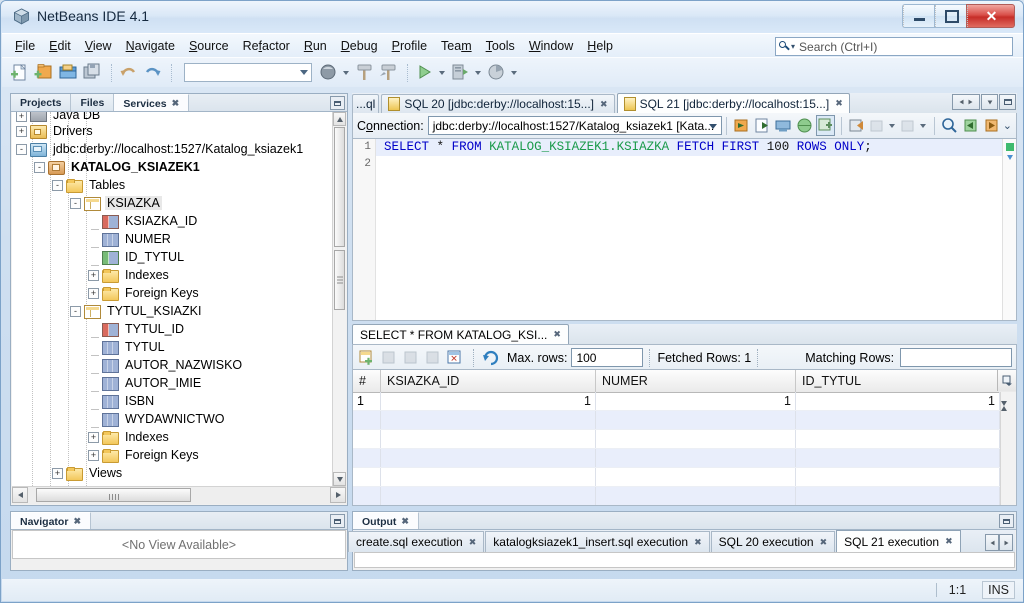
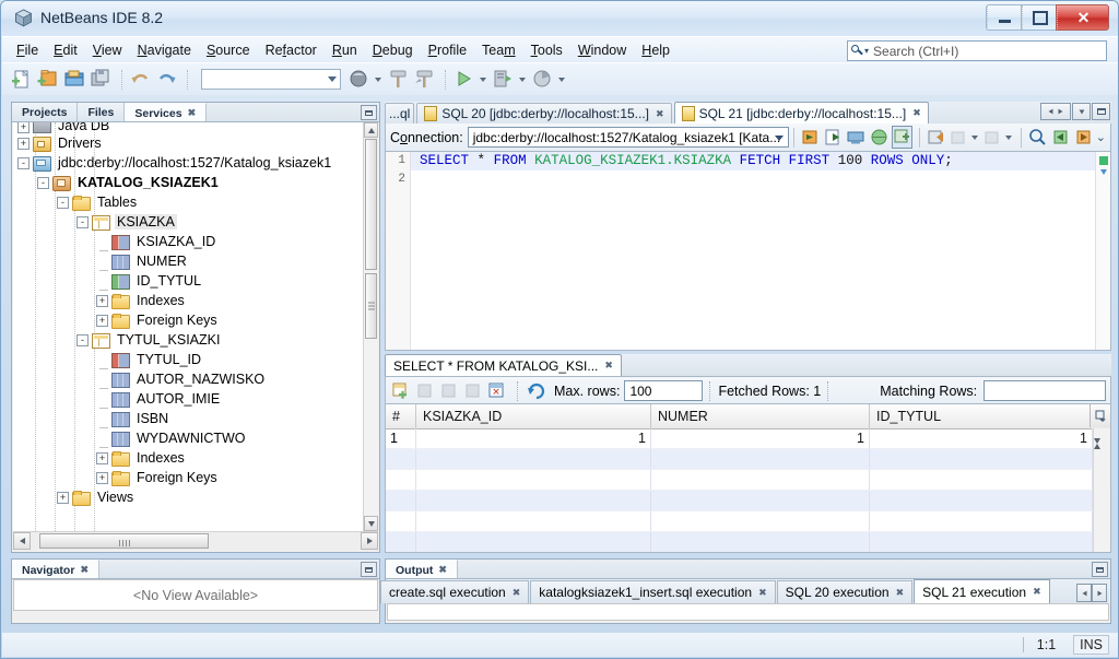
- NetBeans IDE 4.1
+ NetBeans IDE 8.2
  ✕
  File
  Edit
  View
  Navigate
  Source
  Refactor
  Run
  Debug
  Profile
  Team
  Tools
  Window
  Help
  ▾
  Search (Ctrl+I)
  Projects
  Files
  Services
  ✖
  +
  Java DB
  +
  Drivers
  -
  jdbc:derby://localhost:1527/Katalog_ksiazek1
  -
  KATALOG_KSIAZEK1
  -
  Tables
  -
  KSIAZKA
  KSIAZKA_ID
  NUMER
  ID_TYTUL
  +
  Indexes
  +
  Foreign Keys
  -
  TYTUL_KSIAZKI
  TYTUL_ID
- TYTUL
  AUTOR_NAZWISKO
  AUTOR_IMIE
  ISBN
  WYDAWNICTWO
  +
  Indexes
  +
  Foreign Keys
  +
  Views
  Navigator
  ✖
  <No View Available>
  ...ql
  SQL 20 [jdbc:derby://localhost:15...]
  ✖
  SQL 21 [jdbc:derby://localhost:15...]
  ✖
  Connection:
  jdbc:derby://localhost:1527/Katalog_ksiazek1 [Kata...
  ⌄
  1
  2
  SELECT * FROM KATALOG_KSIAZEK1.KSIAZKA FETCH FIRST 100 ROWS ONLY;
  SELECT * FROM KATALOG_KSI...
  ✖
  ✕
  Max. rows:
  100
  Fetched Rows: 1
  Matching Rows:
  #
  KSIAZKA_ID
  NUMER
  ID_TYTUL
  1
  1
  1
  1
  Output
  ✖
  create.sql execution
  ✖
  katalogksiazek1_insert.sql execution
  ✖
  SQL 20 execution
  ✖
  SQL 21 execution
  ✖
  1:1
  INS
